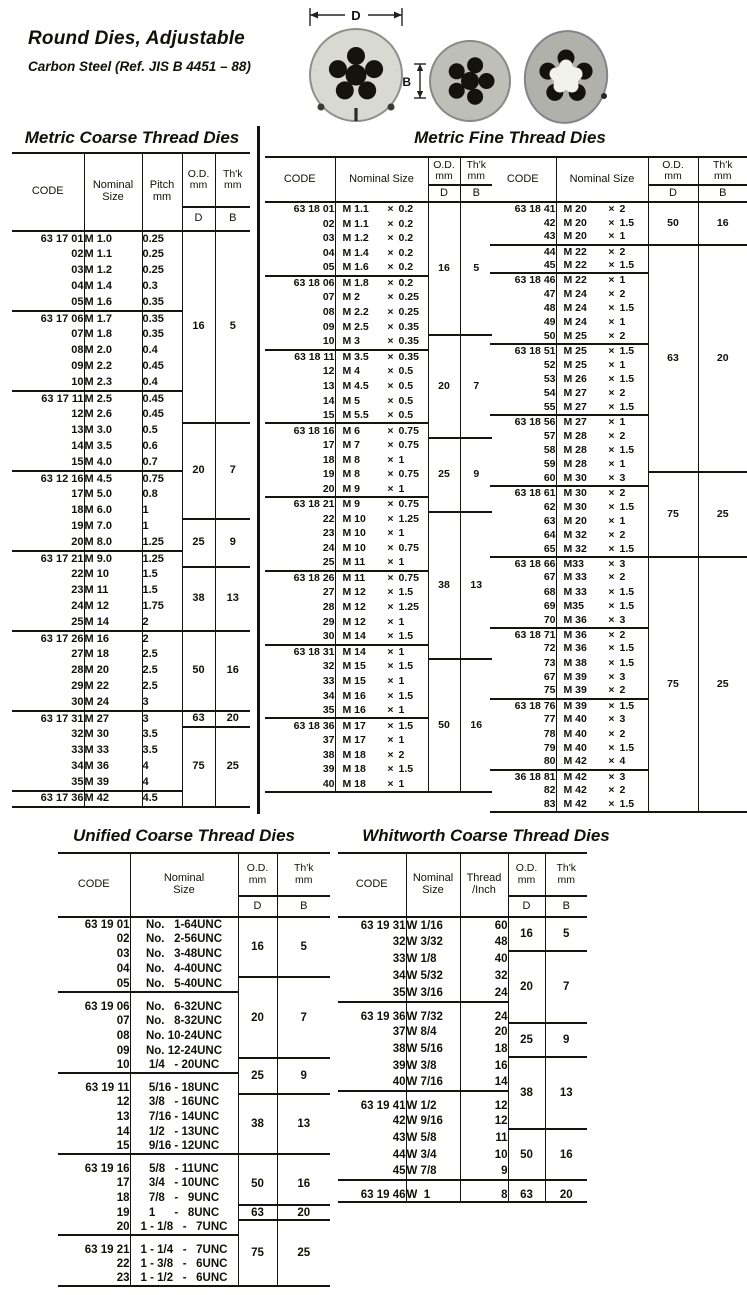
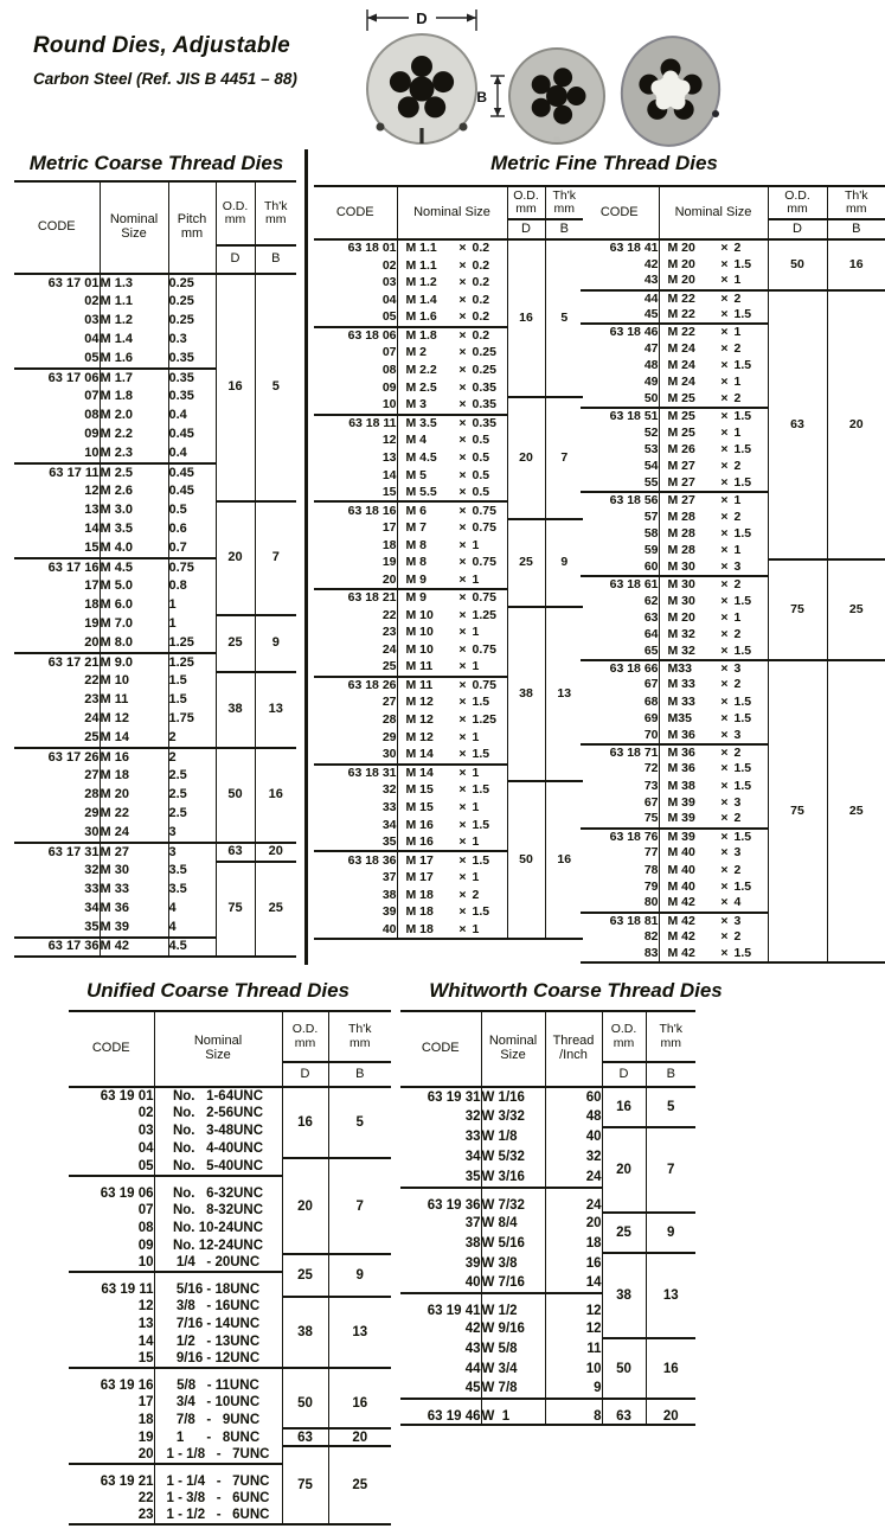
  Round Dies, Adjustable
  Carbon Steel (Ref. JIS B 4451 – 88)
  D
  B
  Metric Coarse Thread Dies
  Metric Fine Thread Dies
  CODE	Nominal Size	Pitch mm	O.D. mm	Th'k mm
  D	B
- 63 17 01	M 1.0	0.25	16	5
+ 63 17 01	M 1.3	0.25	16	5
  02	M 1.1	0.25
  03	M 1.2	0.25
  04	M 1.4	0.3
  05	M 1.6	0.35
  63 17 06	M 1.7	0.35
  07	M 1.8	0.35
  08	M 2.0	0.4
  09	M 2.2	0.45
  10	M 2.3	0.4
  63 17 11	M 2.5	0.45
  12	M 2.6	0.45
  13	M 3.0	0.5	20	7
  14	M 3.5	0.6
  15	M 4.0	0.7
- 63 12 16	M 4.5	0.75
+ 63 17 16	M 4.5	0.75
  17	M 5.0	0.8
  18	M 6.0	1
  19	M 7.0	1	25	9
  20	M 8.0	1.25
  63 17 21	M 9.0	1.25
  22	M 10	1.5	38	13
  23	M 11	1.5
  24	M 12	1.75
  25	M 14	2
  63 17 26	M 16	2	50	16
  27	M 18	2.5
  28	M 20	2.5
  29	M 22	2.5
  30	M 24	3
  63 17 31	M 27	3	63	20
  32	M 30	3.5	75	25
  33	M 33	3.5
  34	M 36	4
  35	M 39	4
  63 17 36	M 42	4.5
  CODE	Nominal Size	O.D. mm	Th'k mm
  D	B
  63 18 01	M 1.1 × 0.2	16	5
  02	M 1.1 × 0.2
  03	M 1.2 × 0.2
  04	M 1.4 × 0.2
  05	M 1.6 × 0.2
  63 18 06	M 1.8 × 0.2
  07	M 2 × 0.25
  08	M 2.2 × 0.25
  09	M 2.5 × 0.35
  10	M 3 × 0.35	20	7
  63 18 11	M 3.5 × 0.35
  12	M 4 × 0.5
  13	M 4.5 × 0.5
  14	M 5 × 0.5
  15	M 5.5 × 0.5
  63 18 16	M 6 × 0.75
  17	M 7 × 0.75	25	9
  18	M 8 × 1
  19	M 8 × 0.75
  20	M 9 × 1
  63 18 21	M 9 × 0.75
  22	M 10 × 1.25	38	13
  23	M 10 × 1
  24	M 10 × 0.75
  25	M 11 × 1
  63 18 26	M 11 × 0.75
  27	M 12 × 1.5
  28	M 12 × 1.25
  29	M 12 × 1
  30	M 14 × 1.5
  63 18 31	M 14 × 1
  32	M 15 × 1.5	50	16
  33	M 15 × 1
  34	M 16 × 1.5
  35	M 16 × 1
  63 18 36	M 17 × 1.5
  37	M 17 × 1
  38	M 18 × 2
  39	M 18 × 1.5
  40	M 18 × 1
  CODE	Nominal Size	O.D. mm	Th'k mm
  D	B
  63 18 41	M 20 × 2	50	16
  42	M 20 × 1.5
  43	M 20 × 1
  44	M 22 × 2	63	20
  45	M 22 × 1.5
  63 18 46	M 22 × 1
  47	M 24 × 2
  48	M 24 × 1.5
  49	M 24 × 1
  50	M 25 × 2
  63 18 51	M 25 × 1.5
  52	M 25 × 1
  53	M 26 × 1.5
  54	M 27 × 2
  55	M 27 × 1.5
  63 18 56	M 27 × 1
  57	M 28 × 2
  58	M 28 × 1.5
  59	M 28 × 1
  60	M 30 × 3	75	25
  63 18 61	M 30 × 2
  62	M 30 × 1.5
  63	M 20 × 1
  64	M 32 × 2
  65	M 32 × 1.5
  63 18 66	M33 × 3	75	25
  67	M 33 × 2
  68	M 33 × 1.5
  69	M35 × 1.5
  70	M 36 × 3
  63 18 71	M 36 × 2
  72	M 36 × 1.5
  73	M 38 × 1.5
  67	M 39 × 3
  75	M 39 × 2
  63 18 76	M 39 × 1.5
  77	M 40 × 3
  78	M 40 × 2
  79	M 40 × 1.5
  80	M 42 × 4
- 36 18 81	M 42 × 3
+ 63 18 81	M 42 × 3
  82	M 42 × 2
  83	M 42 × 1.5
  Unified Coarse Thread Dies
  Whitworth Coarse Thread Dies
  CODE	Nominal Size	O.D. mm	Th'k mm
  D	B
  63 19 01	No. 1-64UNC	16	5
  02	No. 2-56UNC
  03	No. 3-48UNC
  04	No. 4-40UNC
  05	No. 5-40UNC	20	7
  63 19 06	No. 6-32UNC
  07	No. 8-32UNC
  08	No. 10-24UNC
  09	No. 12-24UNC
  10	1/4 - 20UNC	25	9
  63 19 11	5/16 - 18UNC
  12	3/8 - 16UNC	38	13
  13	7/16 - 14UNC
  14	1/2 - 13UNC
  15	9/16 - 12UNC
  63 19 16	5/8 - 11UNC	50	16
  17	3/4 - 10UNC
  18	7/8 - 9UNC
  19	1 - 8UNC	63	20
  20	1 - 1/8 - 7UNC	75	25
  63 19 21	1 - 1/4 - 7UNC
  22	1 - 3/8 - 6UNC
  23	1 - 1/2 - 6UNC
  CODE	Nominal Size	Thread /Inch	O.D. mm	Th'k mm
  D	B
  63 19 31	W 1/16	60	16	5
  32	W 3/32	48
  33	W 1/8	40	20	7
  34	W 5/32	32
  35	W 3/16	24
  63 19 36	W 7/32	24
  37	W 8/4	20	25	9
  38	W 5/16	18
  39	W 3/8	16	38	13
  40	W 7/16	14
  63 19 41	W 1/2	12
  42	W 9/16	12
  43	W 5/8	11	50	16
  44	W 3/4	10
  45	W 7/8	9
  63 19 46	W 1	8	63	20
